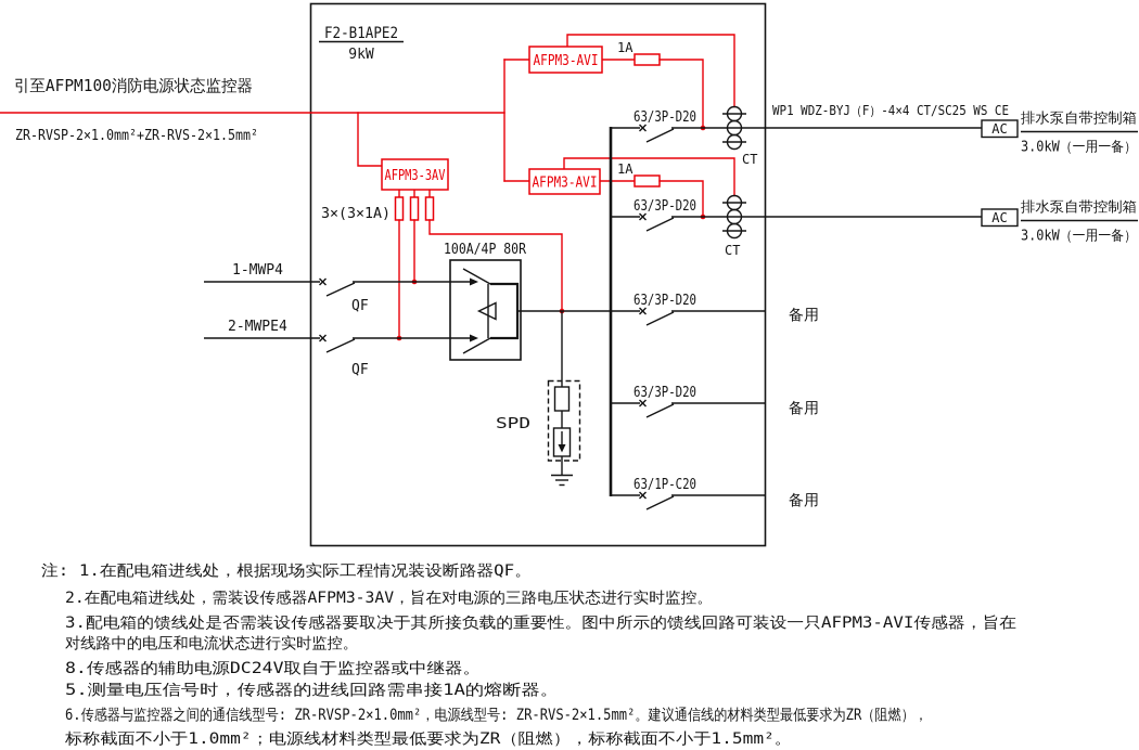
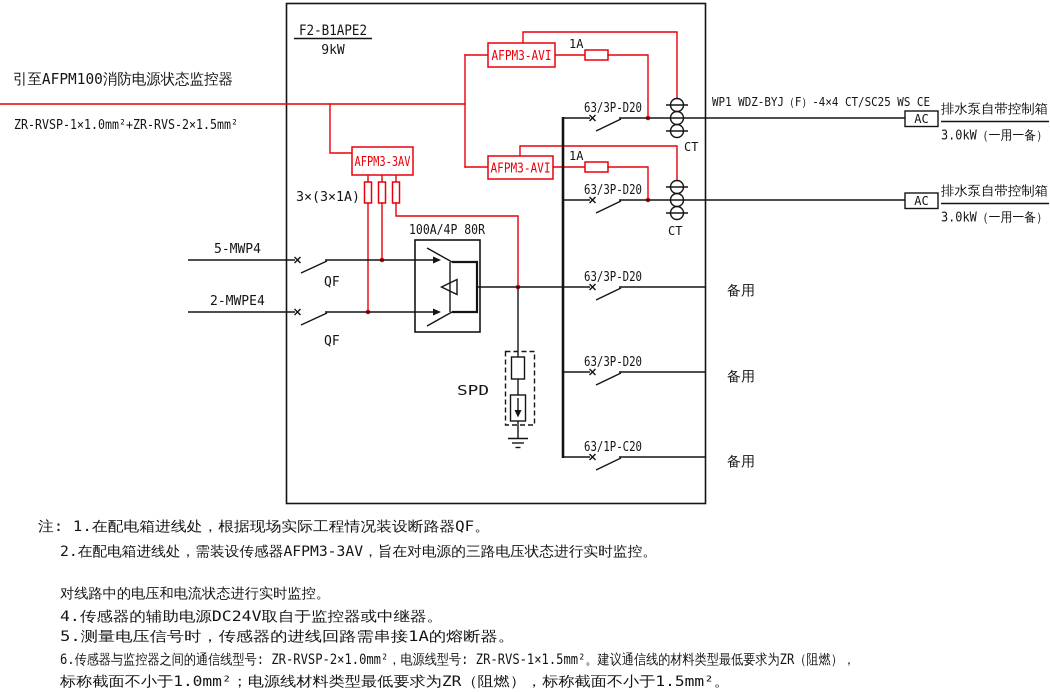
  F2-B1APE2
  9kW
  引至AFPM100消防电源状态监控器
- ZR-RVSP-2×1.0mm²+ZR-RVS-2×1.5mm²
+ ZR-RVSP-1×1.0mm²+ZR-RVS-2×1.5mm²
  AFPM3-3AV
  AFPM3-AVI
  AFPM3-AVI
  3×(3×1A)
  1A
  1A
- 1-MWP4
+ 5-MWP4
  QF
  2-MWPE4
  QF
  100A/4P 80R
  SPD
  63/3P-D20
  CT
  WP1 WDZ-BYJ（F）-4×4 CT/SC25 WS CE
  AC
  排水泵自带控制箱
  3.0kW（一用一备）
  63/3P-D20
  CT
  AC
  排水泵自带控制箱
  3.0kW（一用一备）
  63/3P-D20
  备用
  63/3P-D20
  备用
  63/1P-C20
  备用
  注: 1.在配电箱进线处，根据现场实际工程情况装设断路器QF。
  2.在配电箱进线处，需装设传感器AFPM3-3AV，旨在对电源的三路电压状态进行实时监控。
- 3.配电箱的馈线处是否需装设传感器要取决于其所接负载的重要性。图中所示的馈线回路可装设一只AFPM3-AVI传感器，旨在
  对线路中的电压和电流状态进行实时监控。
- 8.传感器的辅助电源DC24V取自于监控器或中继器。
+ 4.传感器的辅助电源DC24V取自于监控器或中继器。
  5.测量电压信号时，传感器的进线回路需串接1A的熔断器。
- 6.传感器与监控器之间的通信线型号: ZR-RVSP-2×1.0mm²，电源线型号: ZR-RVS-2×1.5mm²。建议通信线的材料类型最低要求为ZR（阻燃），
+ 6.传感器与监控器之间的通信线型号: ZR-RVSP-2×1.0mm²，电源线型号: ZR-RVS-1×1.5mm²。建议通信线的材料类型最低要求为ZR（阻燃），
  标称截面不小于1.0mm²；电源线材料类型最低要求为ZR（阻燃），标称截面不小于1.5mm²。
